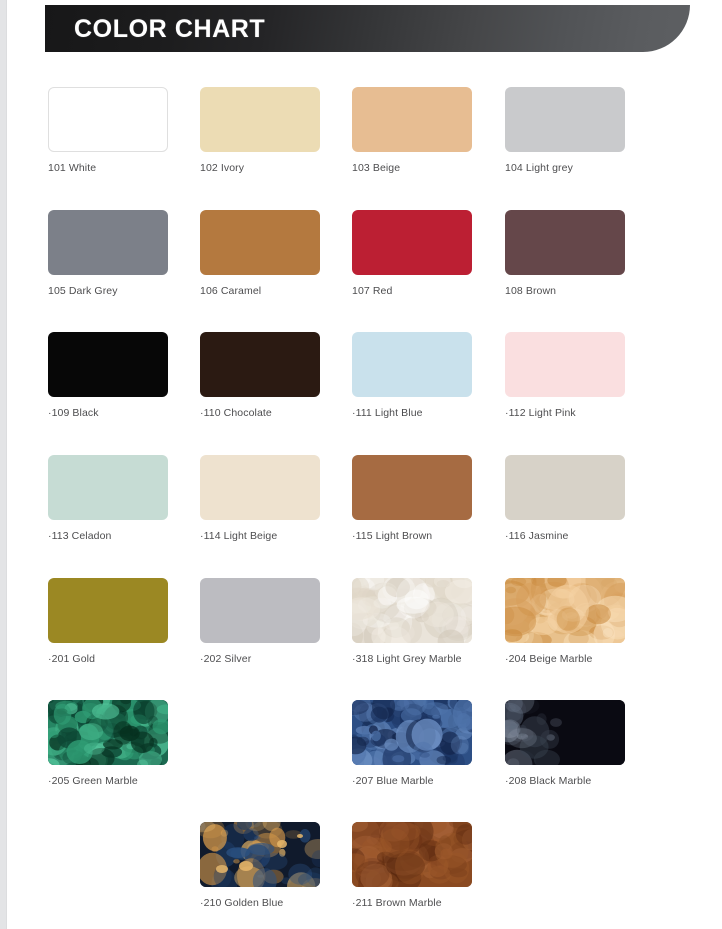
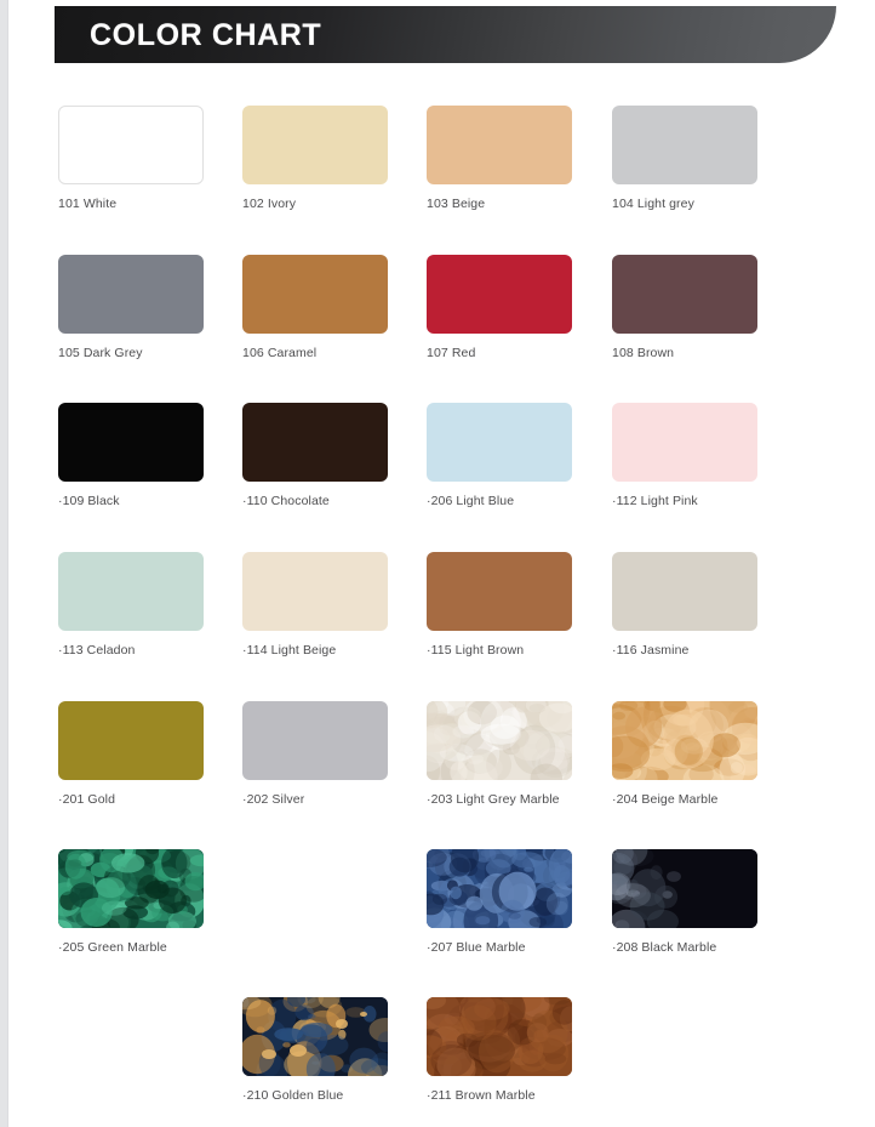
  COLOR CHART
  101 White
  102 Ivory
  103 Beige
  104 Light grey
  105 Dark Grey
  106 Caramel
  107 Red
  108 Brown
  ·109 Black
  ·110 Chocolate
- ·111 Light Blue
+ ·206 Light Blue
  ·112 Light Pink
  ·113 Celadon
  ·114 Light Beige
  ·115 Light Brown
  ·116 Jasmine
  ·201 Gold
  ·202 Silver
- ·318 Light Grey Marble
+ ·203 Light Grey Marble
  ·204 Beige Marble
  ·205 Green Marble
  ·207 Blue Marble
  ·208 Black Marble
  ·210 Golden Blue
  ·211 Brown Marble
